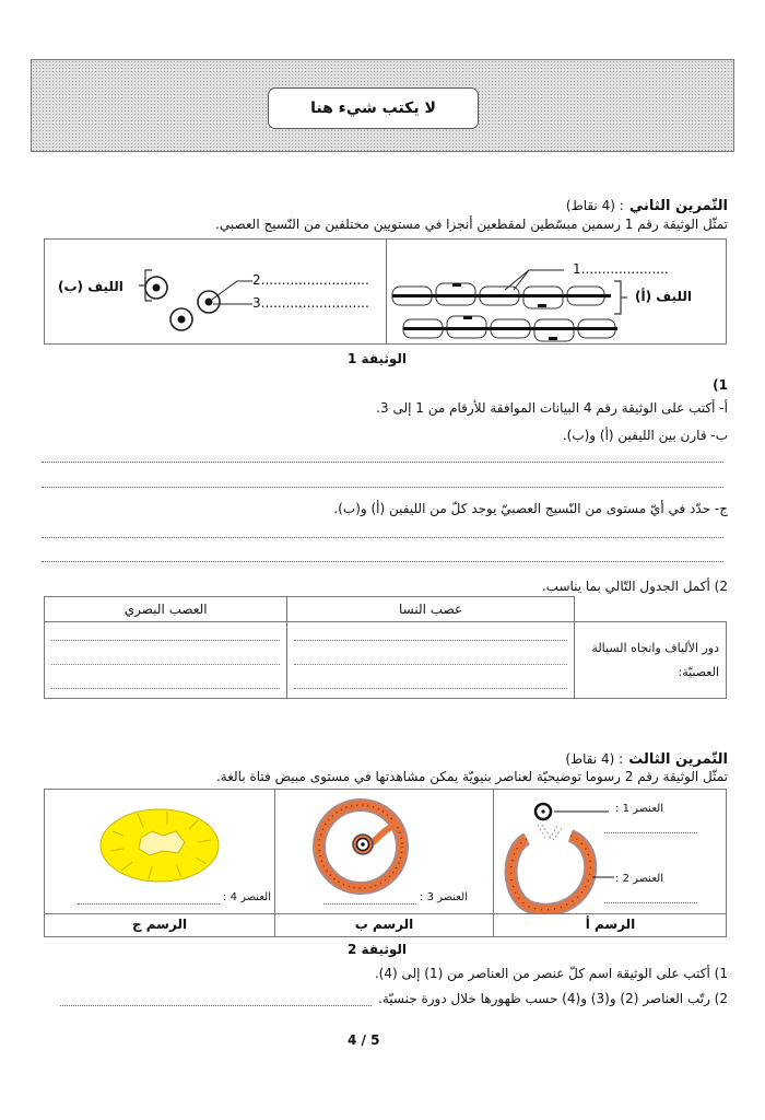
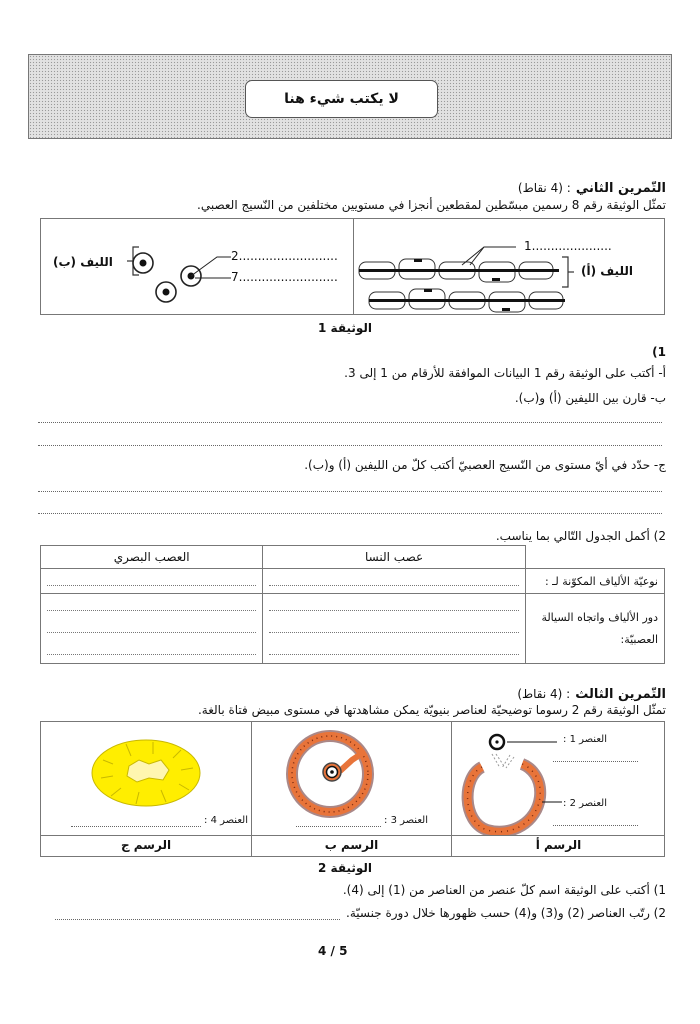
  لا يكتب شيء هنا
  التّمرين الثاني : (4 نقاط)
- تمثّل الوثيقة رقم 1 رسمين مبسّطين لمقطعين أنجزا في مستويين مختلفين من النّسيج العصبي.
+ تمثّل الوثيقة رقم 8 رسمين مبسّطين لمقطعين أنجزا في مستويين مختلفين من النّسيج العصبي.
  2..........................
- 3..........................
+ 7..........................
  الليف (ب)
  1.....................
  الليف (أ)
  الوثيقة 1
  1)
- أ- أكتب على الوثيقة رقم 4 البيانات الموافقة للأرقام من 1 إلى 3.
+ أ- أكتب على الوثيقة رقم 1 البيانات الموافقة للأرقام من 1 إلى 3.
  ب- قارن بين الليفين (أ) و(ب).
- ج- حدّد في أيّ مستوى من النّسيج العصبيّ يوجد كلّ من الليفين (أ) و(ب).
+ ج- حدّد في أيّ مستوى من النّسيج العصبيّ أكتب كلّ من الليفين (أ) و(ب).
  2) أكمل الجدول التّالي بما يناسب.
  	عصب النسا	العصب البصري
+ نوعيّة الألياف المكوّنة لـ :
  دور الألياف واتجاه السيالة العصبيّة:
  التّمرين الثالث : (4 نقاط)
  تمثّل الوثيقة رقم 2 رسوما توضيحيّة لعناصر بنيويّة يمكن مشاهدتها في مستوى مبيض فتاة بالغة.
  العنصر 1 :
  العنصر 2 :
  الرسم أ
  العنصر 3 :
  الرسم ب
  العنصر 4 :
  الرسم ج
  الوثيقة 2
  1) أكتب على الوثيقة اسم كلّ عنصر من العناصر من (1) إلى (4).
  2) رتّب العناصر (2) و(3) و(4) حسب ظهورها خلال دورة جنسيّة.
  4 / 5
